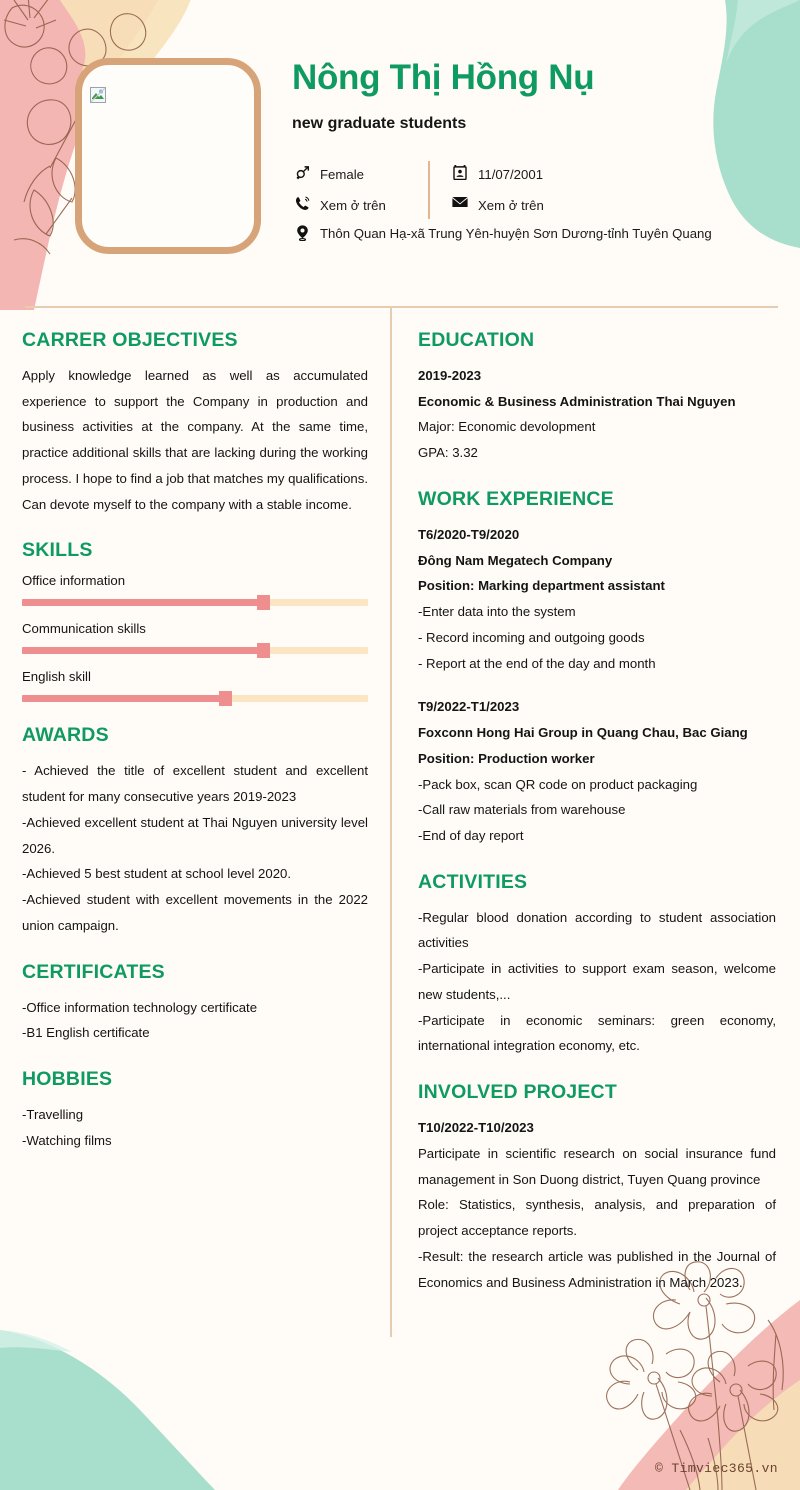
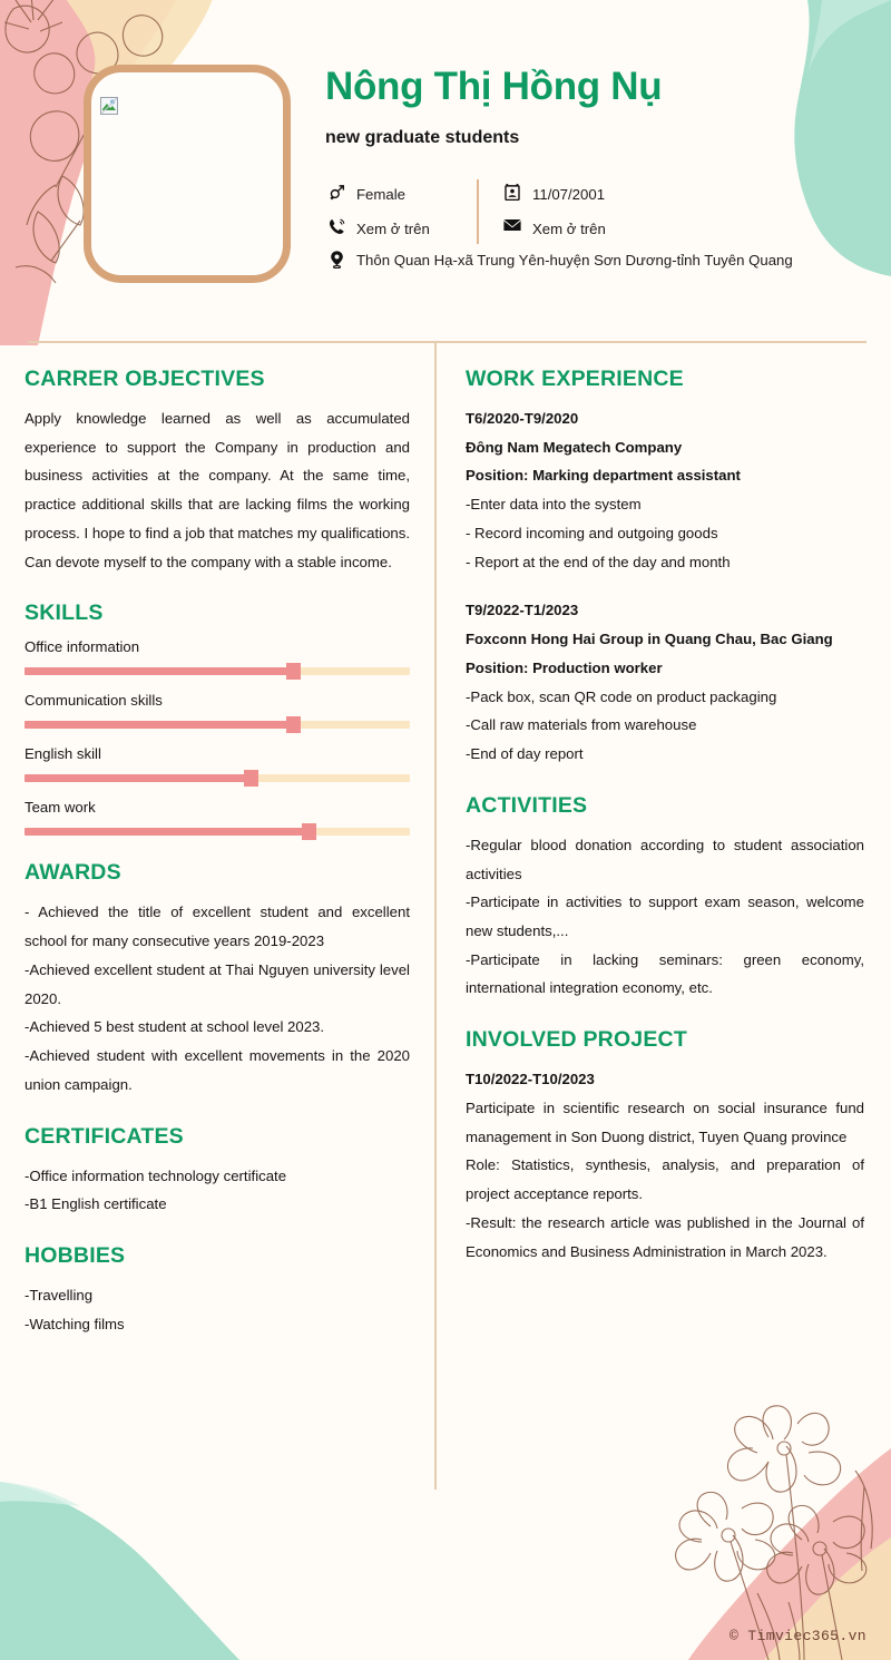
  Nông Thị Hồng Nụ
  new graduate students
  Female
  11/07/2001
  Xem ở trên
  Xem ở trên
  Thôn Quan Hạ-xã Trung Yên-huyện Sơn Dương-tỉnh Tuyên Quang
  CARRER OBJECTIVES
- Apply knowledge learned as well as accumulated experience to support the Company in production and business activities at the company. At the same time, practice additional skills that are lacking during the working process. I hope to find a job that matches my qualifications. Can devote myself to the company with a stable income.
+ Apply knowledge learned as well as accumulated experience to support the Company in production and business activities at the company. At the same time, practice additional skills that are lacking films the working process. I hope to find a job that matches my qualifications. Can devote myself to the company with a stable income.
  SKILLS
  Office information
  Communication skills
  English skill
+ Team work
  AWARDS
- - Achieved the title of excellent student and excellent student for many consecutive years 2019-2023
+ - Achieved the title of excellent student and excellent school for many consecutive years 2019-2023
- -Achieved excellent student at Thai Nguyen university level 2026.
+ -Achieved excellent student at Thai Nguyen university level 2020.
- -Achieved 5 best student at school level 2020.
+ -Achieved 5 best student at school level 2023.
- -Achieved student with excellent movements in the 2022 union campaign.
+ -Achieved student with excellent movements in the 2020 union campaign.
  CERTIFICATES
  -Office information technology certificate
  -B1 English certificate
  HOBBIES
  -Travelling
  -Watching films
- EDUCATION
- 2019-2023
- Economic & Business Administration Thai Nguyen
- Major: Economic devolopment
- GPA: 3.32
  WORK EXPERIENCE
  T6/2020-T9/2020
  Đông Nam Megatech Company
  Position: Marking department assistant
  -Enter data into the system
  - Record incoming and outgoing goods
  - Report at the end of the day and month
  T9/2022-T1/2023
  Foxconn Hong Hai Group in Quang Chau, Bac Giang
  Position: Production worker
  -Pack box, scan QR code on product packaging
  -Call raw materials from warehouse
  -End of day report
  ACTIVITIES
  -Regular blood donation according to student association activities
  -Participate in activities to support exam season, welcome new students,...
- -Participate in economic seminars: green economy, international integration economy, etc.
+ -Participate in lacking seminars: green economy, international integration economy, etc.
  INVOLVED PROJECT
  T10/2022-T10/2023
  Participate in scientific research on social insurance fund management in Son Duong district, Tuyen Quang province
  Role: Statistics, synthesis, analysis, and preparation of project acceptance reports.
  -Result: the research article was published in the Journal of Economics and Business Administration in March 2023.
  © Timviec365.vn
